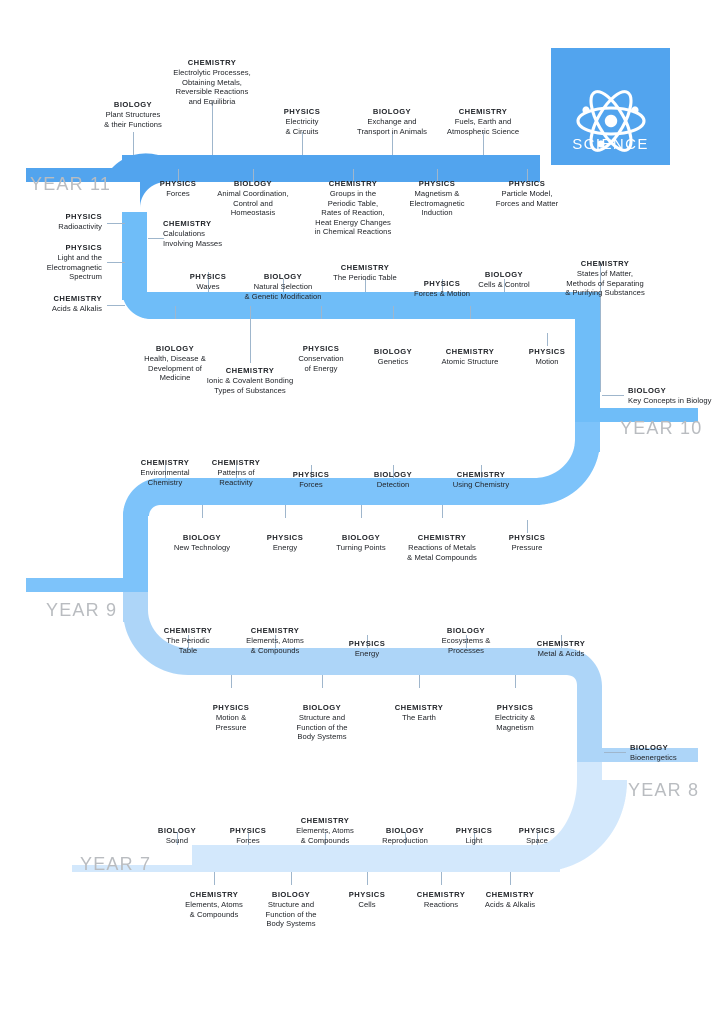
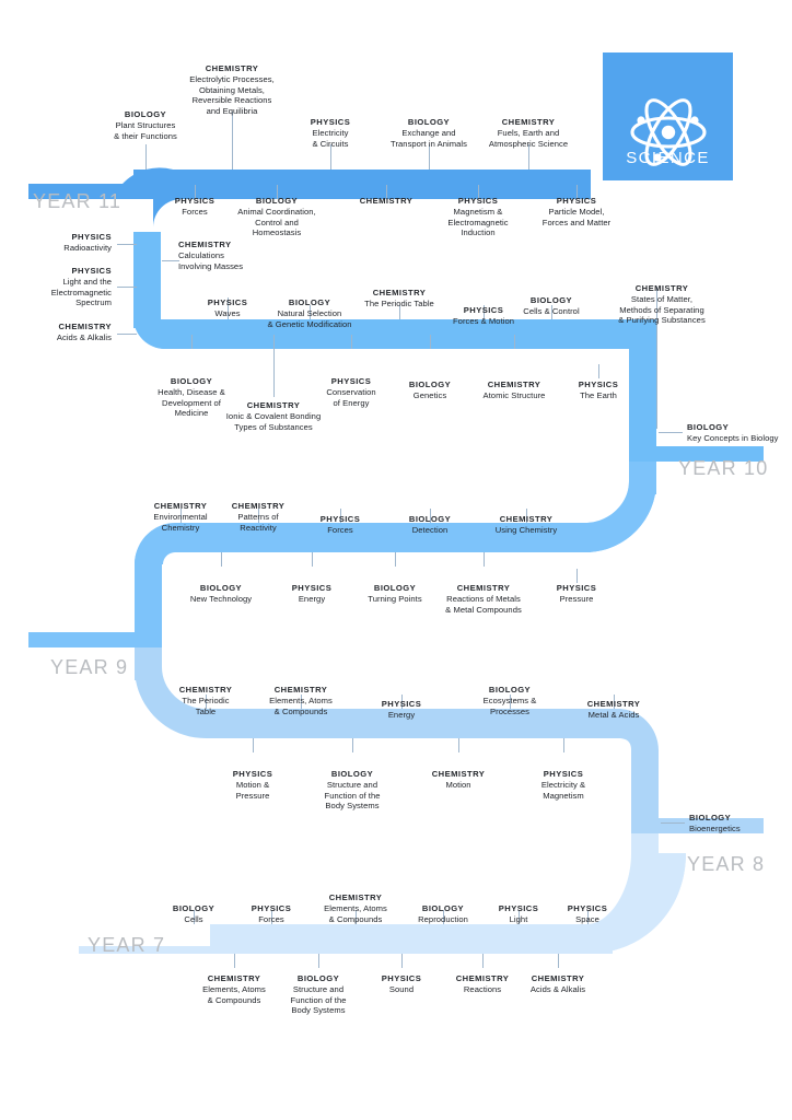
  SCIENCE
  YEAR 11
  YEAR 10
  YEAR 9
  YEAR 8
  YEAR 7
  BIOLOGY
  Plant Structures
  & their Functions
  CHEMISTRY
  Electrolytic Processes,
  Obtaining Metals,
  Reversible Reactions
  and Equilibria
  PHYSICS
  Electricity
  & Circuits
  BIOLOGY
  Exchange and
  Transport in Animals
  CHEMISTRY
  Fuels, Earth and
  Atmospheric Science
  PHYSICS
  Forces
  BIOLOGY
  Animal Coordination,
  Control and
  Homeostasis
  CHEMISTRY
- Groups in the
- Periodic Table,
- Rates of Reaction,
- Heat Energy Changes
- in Chemical Reactions
  PHYSICS
  Magnetism &
  Electromagnetic
  Induction
  PHYSICS
  Particle Model,
  Forces and Matter
  PHYSICS
  Radioactivity
  PHYSICS
  Light and the
  Electromagnetic
  Spectrum
  CHEMISTRY
  Acids & Alkalis
  CHEMISTRY
  Calculations
  Involving Masses
  PHYSICS
  Waves
  BIOLOGY
  Natural Selection
  & Genetic Modification
  CHEMISTRY
  The Periodic Table
  PHYSICS
  Forces & Motion
  BIOLOGY
  Cells & Control
  CHEMISTRY
  States of Matter,
  Methods of Separating
  & Purifying Substances
  BIOLOGY
  Health, Disease &
  Development of
  Medicine
  CHEMISTRY
  Ionic & Covalent Bonding
  Types of Substances
  PHYSICS
  Conservation
  of Energy
  BIOLOGY
  Genetics
  CHEMISTRY
  Atomic Structure
  PHYSICS
- Motion
+ The Earth
  BIOLOGY
  Key Concepts in Biology
  CHEMISTRY
  Environmental
  Chemistry
  CHEMISTRY
  Patterns of
  Reactivity
  PHYSICS
  Forces
  BIOLOGY
  Detection
  CHEMISTRY
  Using Chemistry
  BIOLOGY
  New Technology
  PHYSICS
  Energy
  BIOLOGY
  Turning Points
  CHEMISTRY
  Reactions of Metals
  & Metal Compounds
  PHYSICS
  Pressure
  CHEMISTRY
  The Periodic
  Table
  CHEMISTRY
  Elements, Atoms
  & Compounds
  PHYSICS
  Energy
  BIOLOGY
  Ecosystems &
  Processes
  CHEMISTRY
  Metal & Acids
  PHYSICS
  Motion &
  Pressure
  BIOLOGY
  Structure and
  Function of the
  Body Systems
  CHEMISTRY
- The Earth
+ Motion
  PHYSICS
  Electricity &
  Magnetism
  BIOLOGY
  Bioenergetics
  BIOLOGY
- Sound
+ Cells
  PHYSICS
  Forces
  CHEMISTRY
  Elements, Atoms
  & Compounds
  BIOLOGY
  Reproduction
  PHYSICS
  Light
  PHYSICS
  Space
  CHEMISTRY
  Elements, Atoms
  & Compounds
  BIOLOGY
  Structure and
  Function of the
  Body Systems
  PHYSICS
- Cells
+ Sound
  CHEMISTRY
  Reactions
  CHEMISTRY
  Acids & Alkalis
